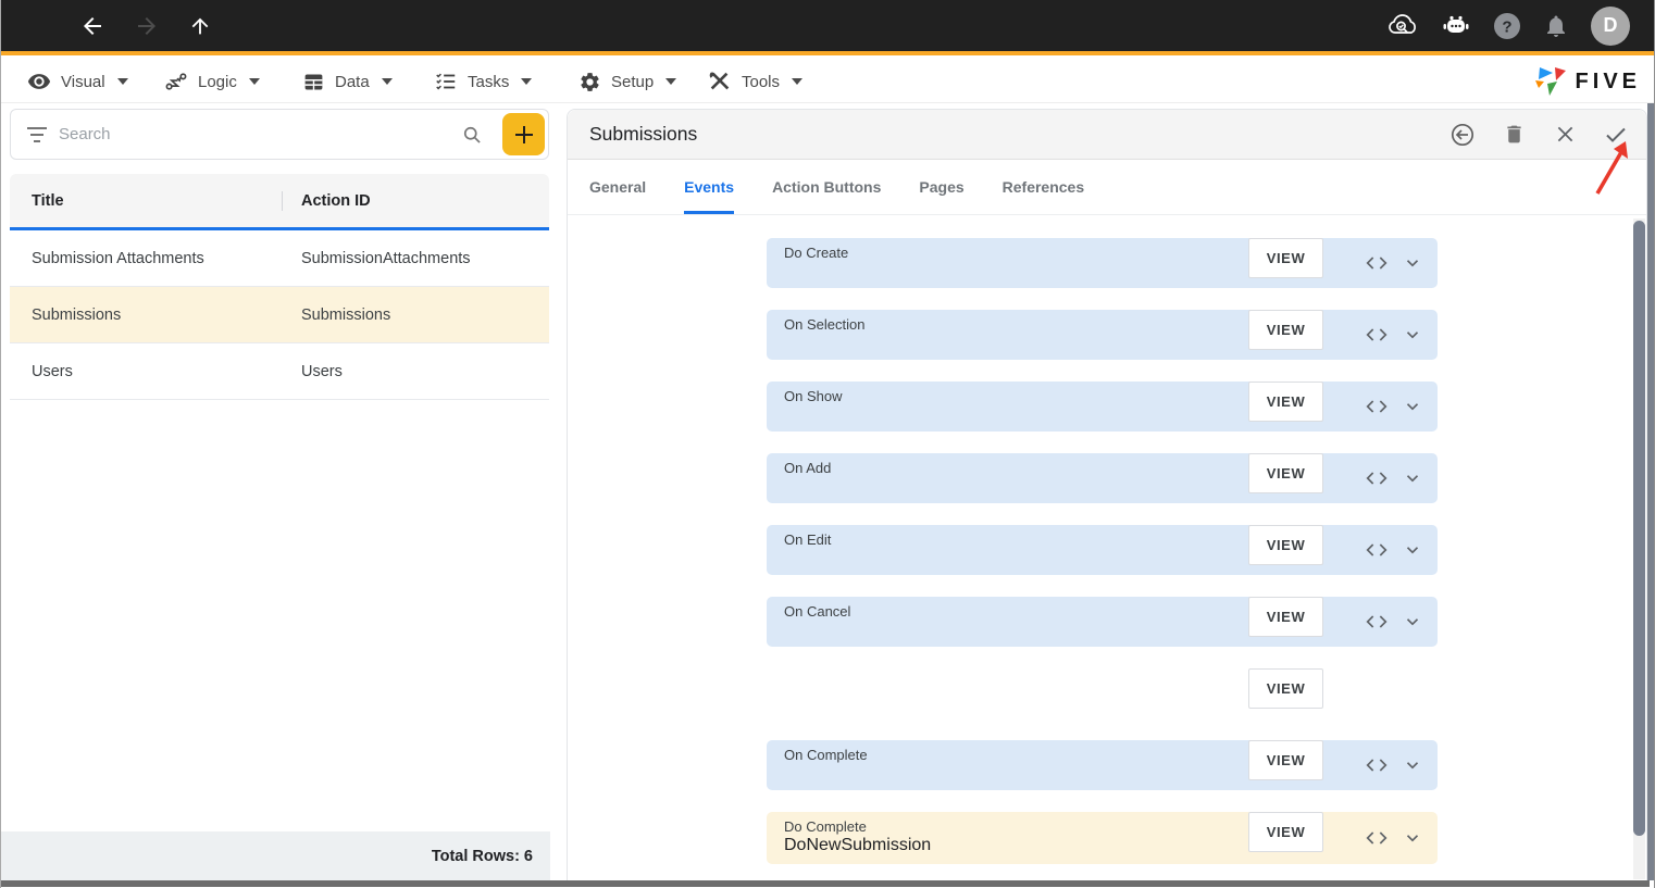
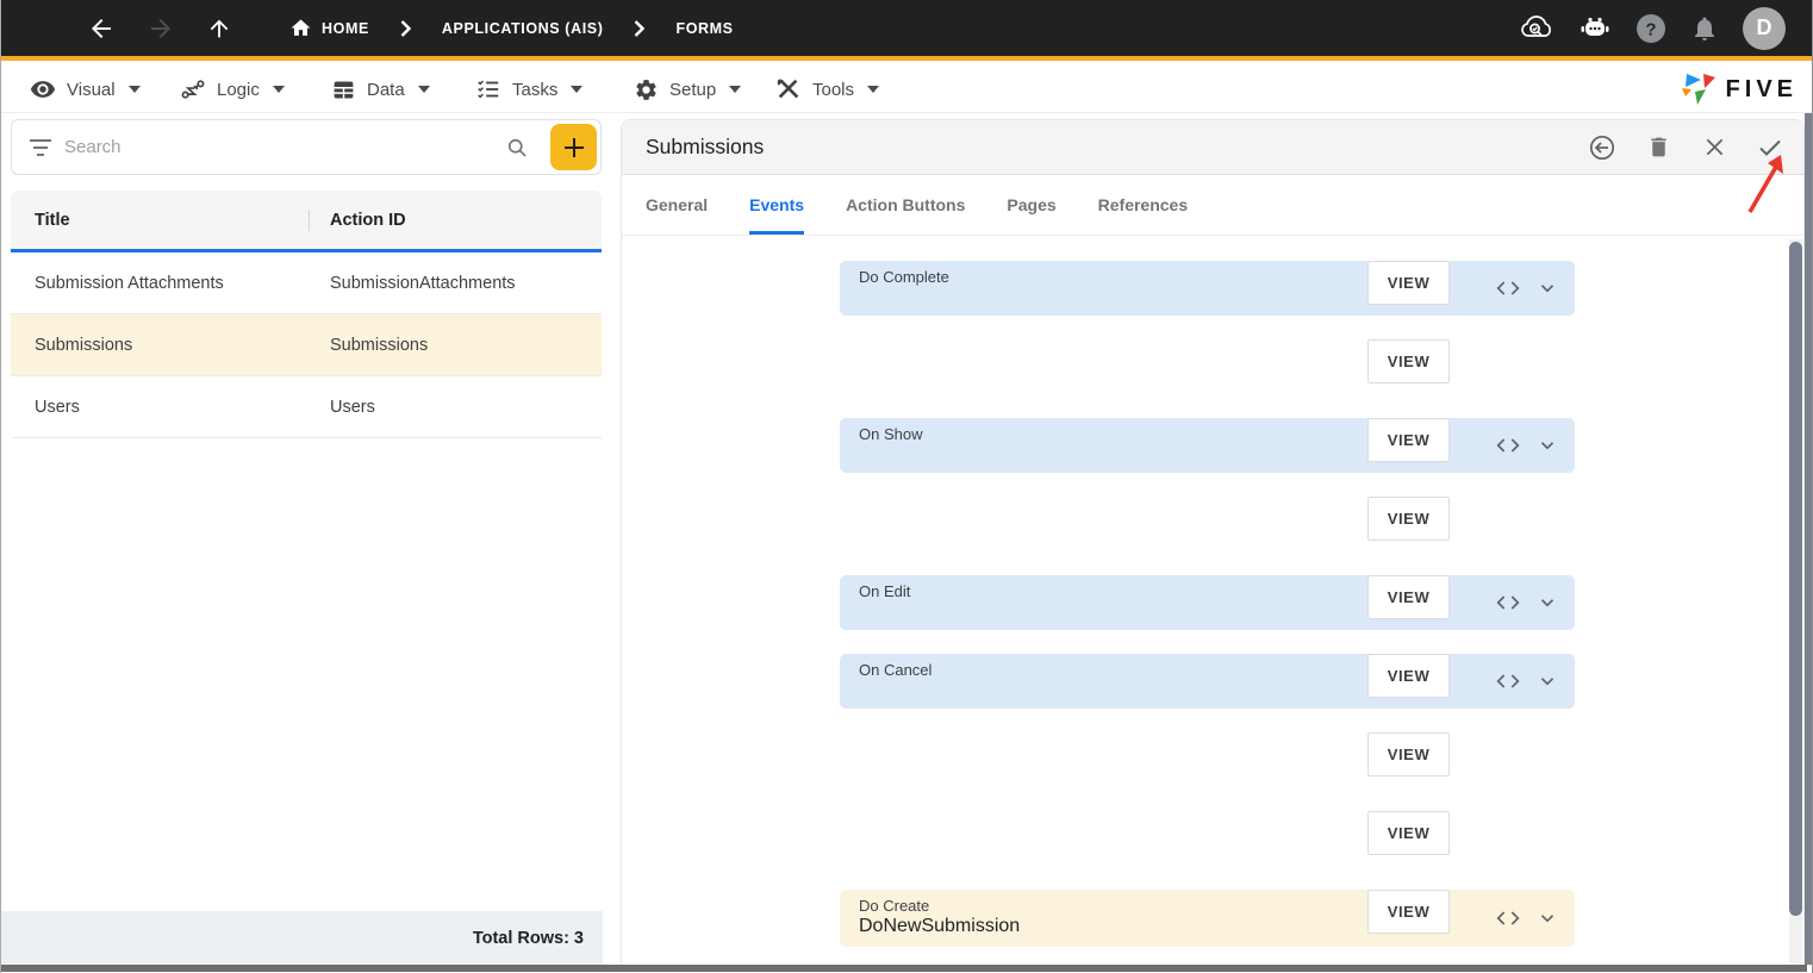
+ HOME
+ APPLICATIONS (AIS)
+ FORMS
  ?
  D
  Visual
  Logic
  Data
  Tasks
  Setup
  Tools
  FIVE
  Search
  Title
  Action ID
  Submission Attachments
  SubmissionAttachments
  Submissions
  Submissions
  Users
  Users
- Total Rows: 6
+ Total Rows: 3
  Submissions
  General
  Events
  Action Buttons
  Pages
  References
- Do Create
+ Do Complete
  VIEW
- On Selection
  VIEW
  On Show
  VIEW
- On Add
  VIEW
  On Edit
  VIEW
  On Cancel
  VIEW
  VIEW
- On Complete
  VIEW
- Do Complete
+ Do Create
  DoNewSubmission
  VIEW
